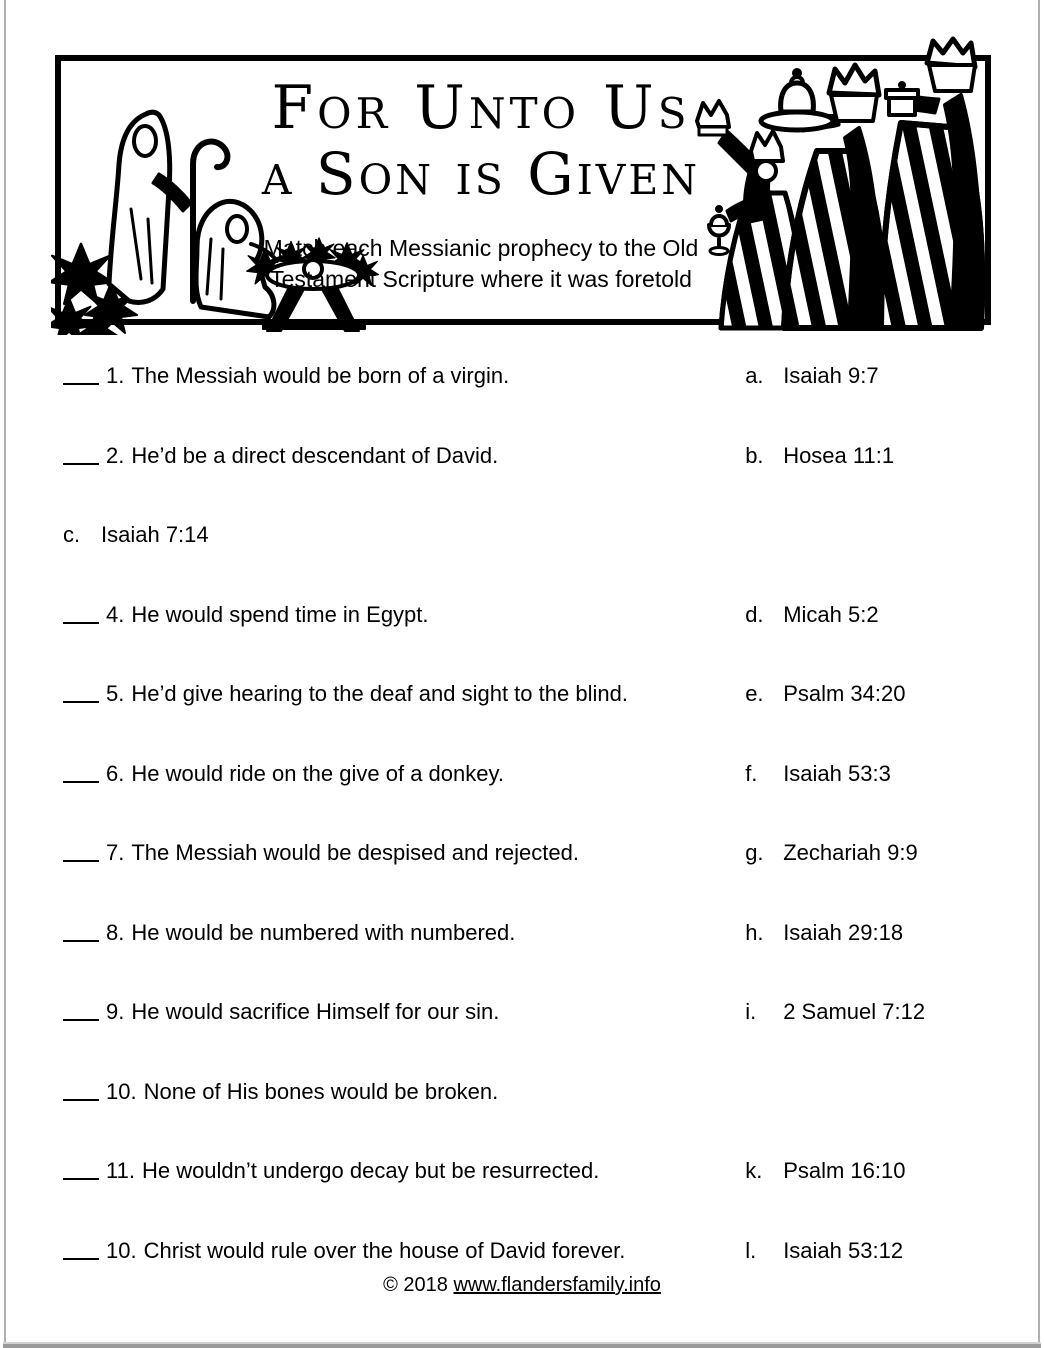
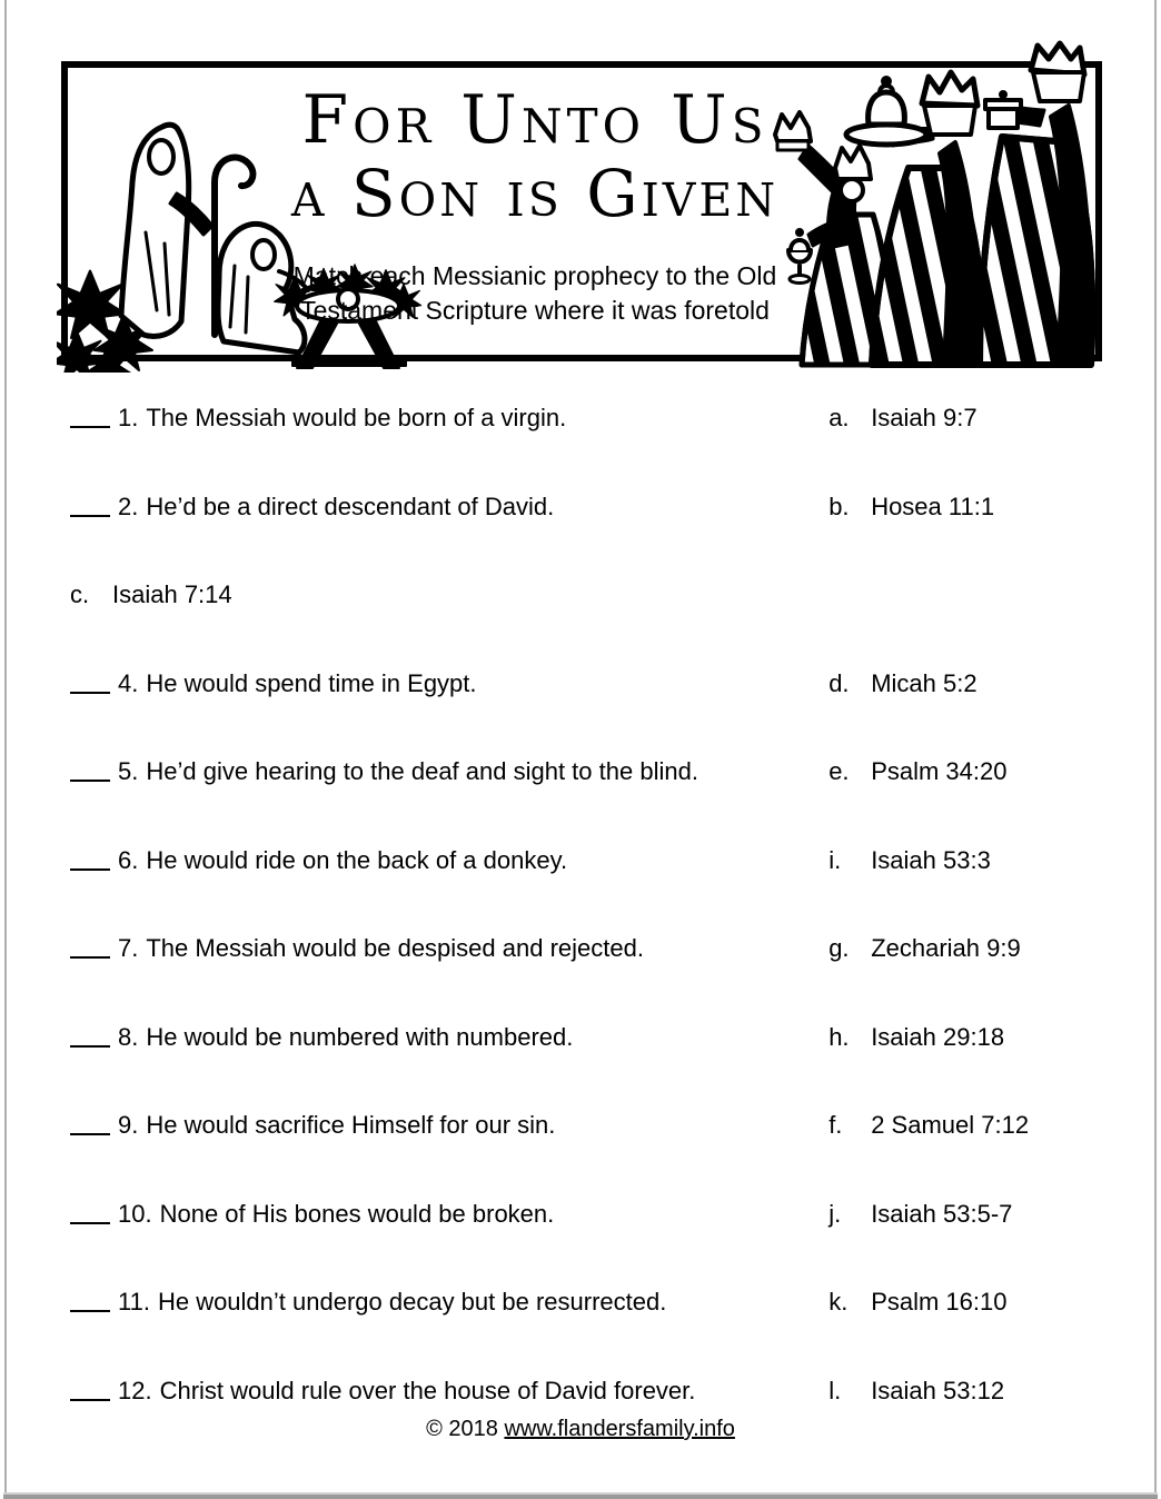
  For Unto Us
  a Son is Given
  Match each Messianic prophecy to the Old
  Testament Scripture where it was foretold
  1. The Messiah would be born of a virgin.
  a.
  Isaiah 9:7
  2. He’d be a direct descendant of David.
  b.
  Hosea 11:1
  c.
  Isaiah 7:14
  4. He would spend time in Egypt.
  d.
  Micah 5:2
  5. He’d give hearing to the deaf and sight to the blind.
  e.
  Psalm 34:20
- 6. He would ride on the give of a donkey.
+ 6. He would ride on the back of a donkey.
- f.
+ i.
  Isaiah 53:3
  7. The Messiah would be despised and rejected.
  g.
  Zechariah 9:9
  8. He would be numbered with numbered.
  h.
  Isaiah 29:18
  9. He would sacrifice Himself for our sin.
- i.
+ f.
  2 Samuel 7:12
  10. None of His bones would be broken.
+ j.
+ Isaiah 53:5-7
  11. He wouldn’t undergo decay but be resurrected.
  k.
  Psalm 16:10
- 10. Christ would rule over the house of David forever.
+ 12. Christ would rule over the house of David forever.
  l.
  Isaiah 53:12
  © 2018 www.flandersfamily.info
